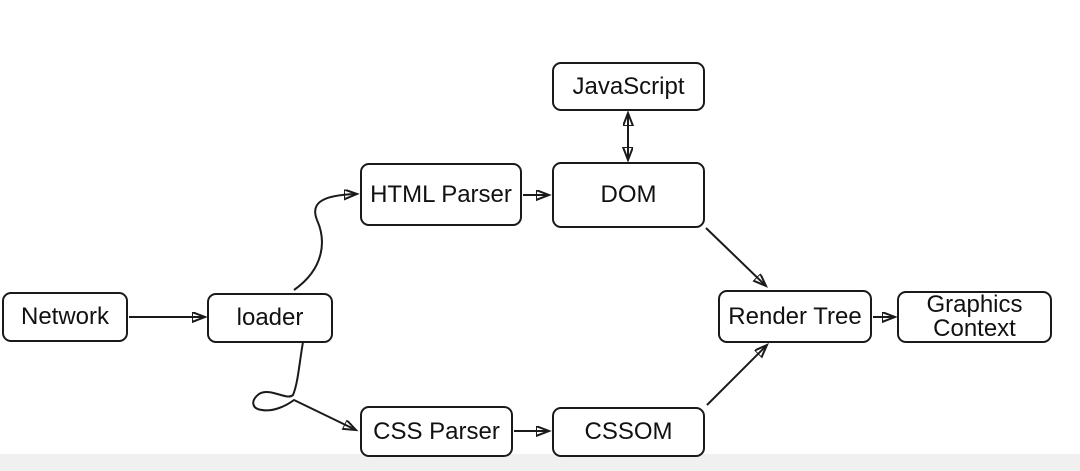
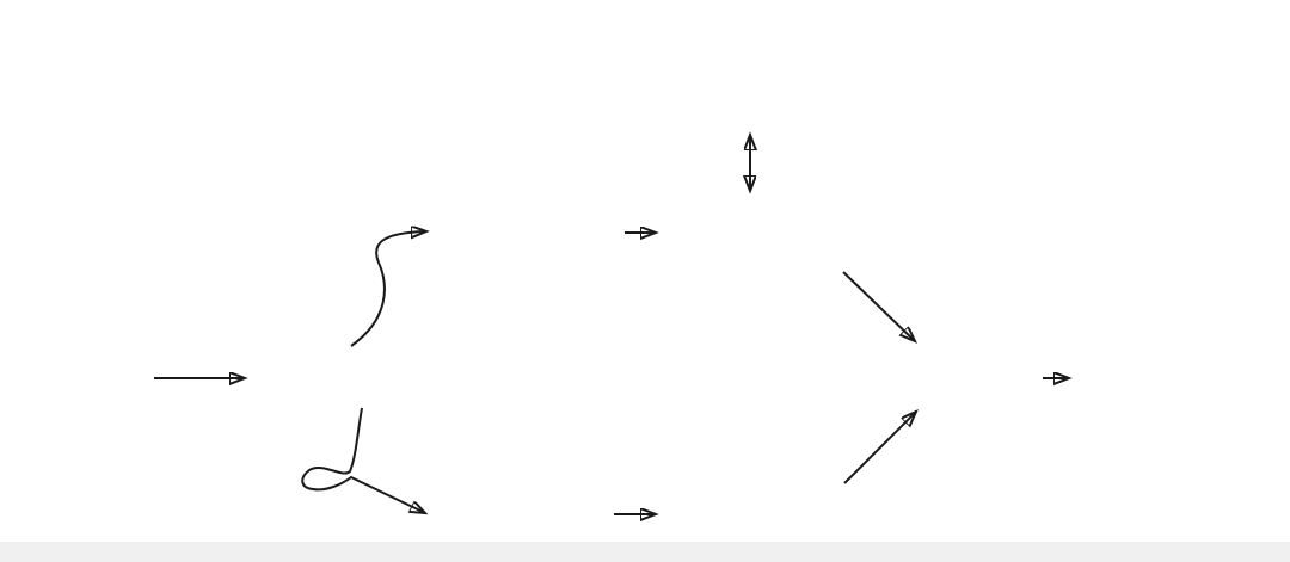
- Network
- loader
- HTML Parser
- JavaScript
- DOM
- CSS Parser
- CSSOM
- Render Tree
- Graphics Context
